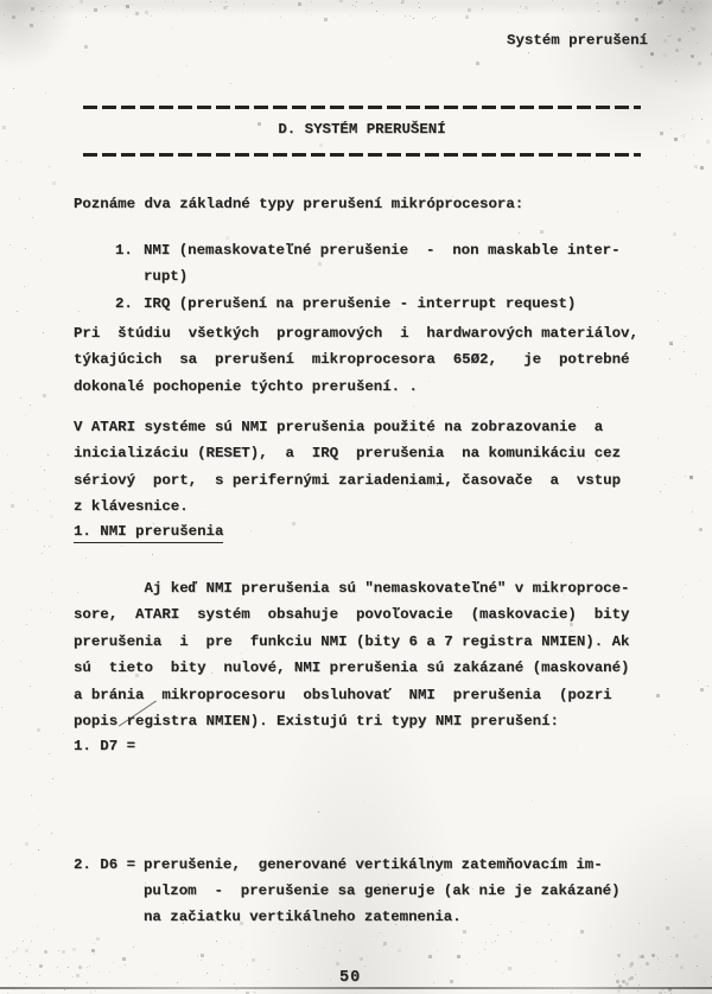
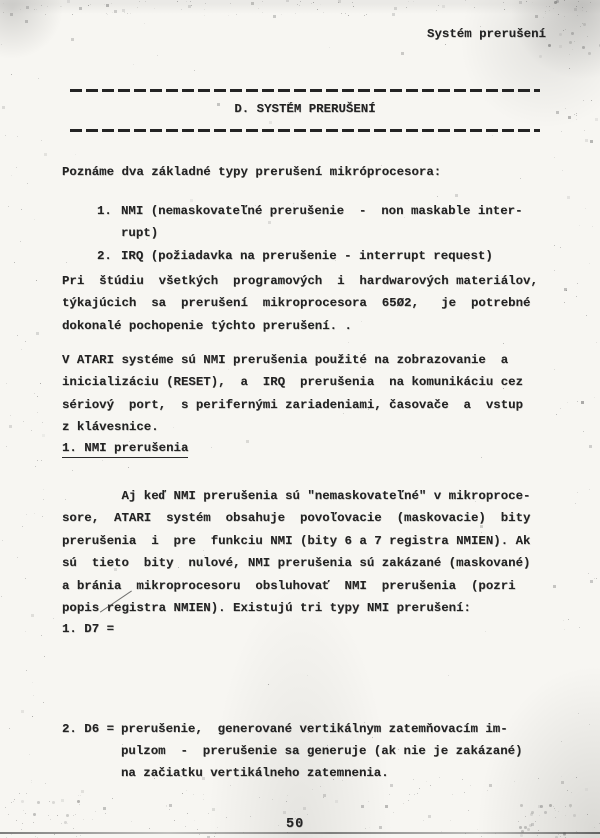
  Systém prerušení
  D. SYSTÉM PRERUŠENÍ
  Poznáme dva základné typy prerušení mikróprocesora:
  1.
  NMI (nemaskovateľné prerušenie - non maskable inter-
  rupt)
  2.
- IRQ (prerušení na prerušenie - interrupt request)
+ IRQ (požiadavka na prerušenie - interrupt request)
  Pri štúdiu všetkých programových i hardwarových materiálov,
  týkajúcich sa prerušení mikroprocesora 65Ø2, je potrebné
  dokonalé pochopenie týchto prerušení. .
  V ATARI systéme sú NMI prerušenia použité na zobrazovanie a
  inicializáciu (RESET), a IRQ prerušenia na komunikáciu cez
  sériový port, s perifernými zariadeniami, časovače a vstup
  z klávesnice.
  1. NMI prerušenia
  Aj keď NMI prerušenia sú "nemaskovateľné" v mikroproce-
  sore, ATARI systém obsahuje povoľovacie (maskovacie) bity
  prerušenia i pre funkciu NMI (bity 6 a 7 registra NMIEN). Ak
  sú tieto bity nulové, NMI prerušenia sú zakázané (maskované)
  a bránia mikroprocesoru obsluhovať NMI prerušenia (pozri
  popis registra NMIEN). Existujú tri typy NMI prerušení:
  1. D7 =
  2. D6 =
  prerušenie, generované vertikálnym zatemňovacím im-
  pulzom - prerušenie sa generuje (ak nie je zakázané)
  na začiatku vertikálneho zatemnenia.
  50
